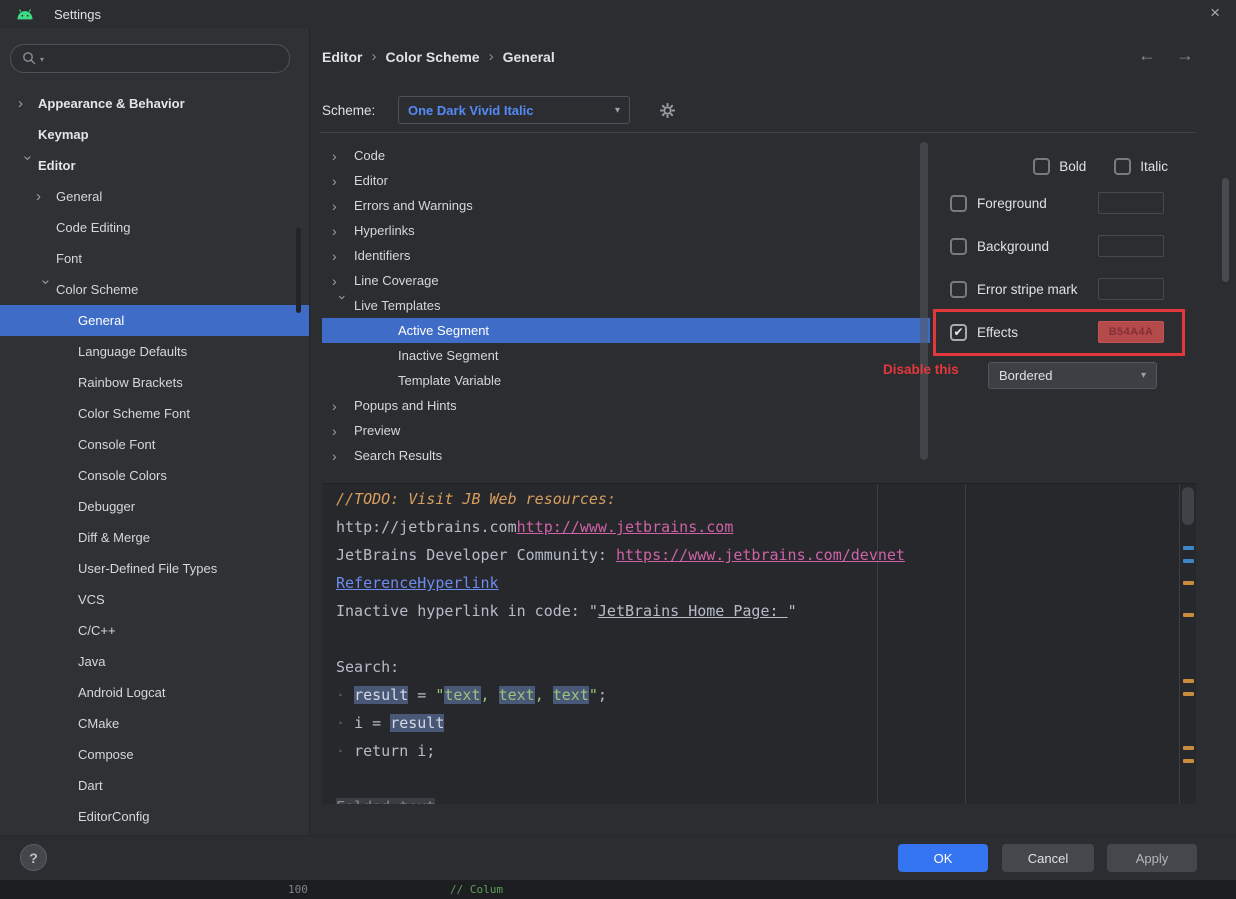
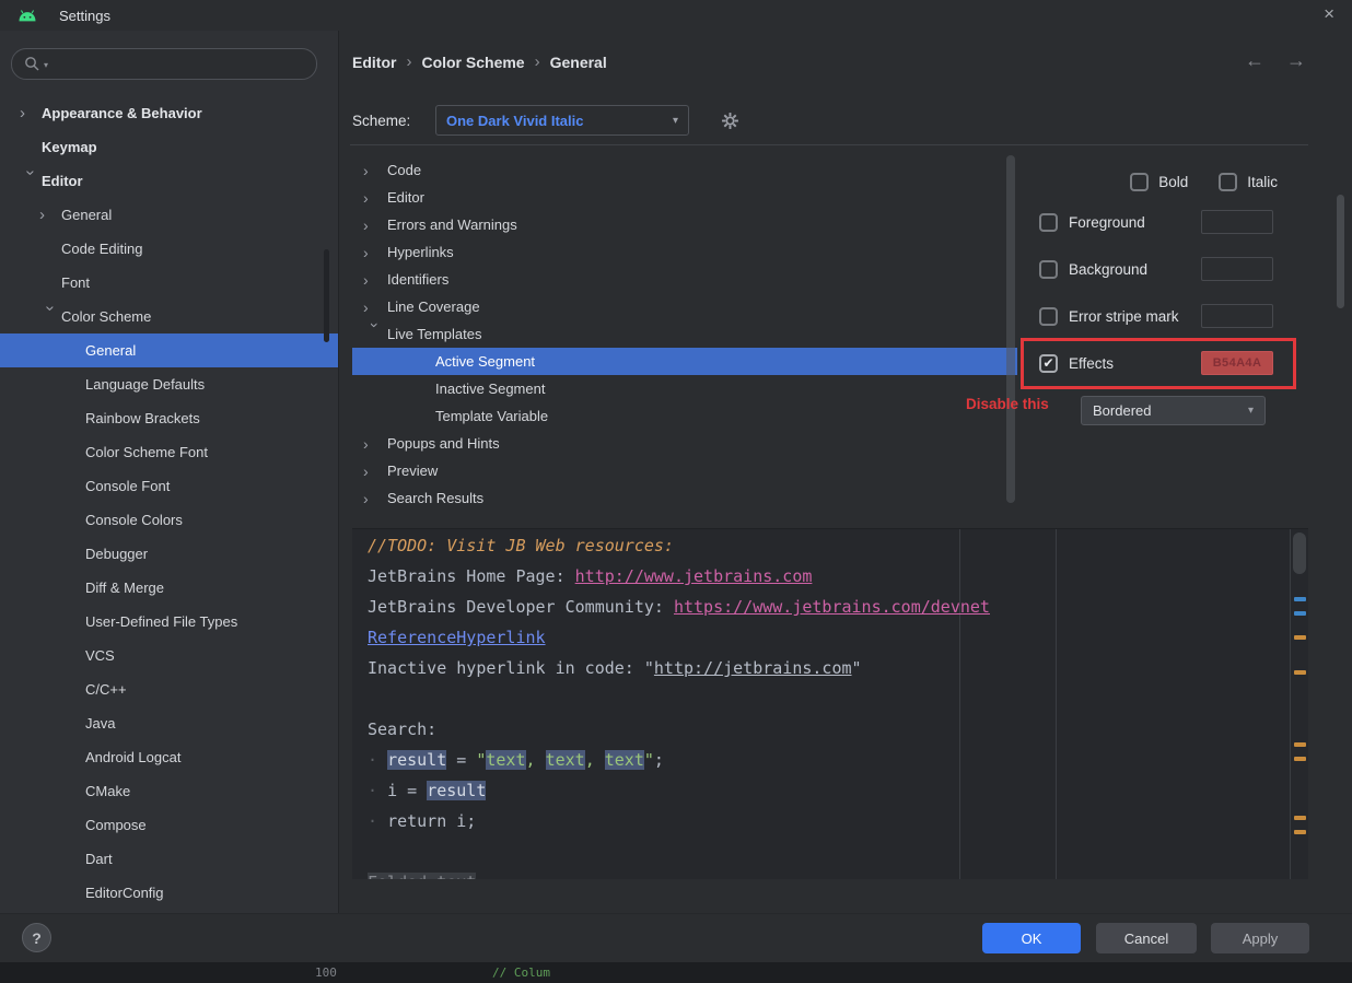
  Settings
  ×
  ▾
  ›
  Appearance & Behavior
  Keymap
  Editor
  ›
  General
  Code Editing
  Font
  Color Scheme
  General
  Language Defaults
  Rainbow Brackets
  Color Scheme Font
  Console Font
  Console Colors
  Debugger
  Diff & Merge
  User-Defined File Types
  VCS
  C/C++
  Java
  Android Logcat
  CMake
  Compose
  Dart
  EditorConfig
  Editor
  ›
  Color Scheme
  ›
  General
  ←
  →
  Scheme:
  One Dark Vivid Italic
  ▾
  ›
  Code
  ›
  Editor
  ›
  Errors and Warnings
  ›
  Hyperlinks
  ›
  Identifiers
  ›
  Line Coverage
  Live Templates
  Active Segment
  Inactive Segment
  Template Variable
  ›
  Popups and Hints
  ›
  Preview
  ›
  Search Results
  Bold
  Italic
  Foreground
  Background
  Error stripe mark
  ✔
  Effects
  B54A4A
  Disable this
  Bordered
  ▾
  //TODO: Visit JB Web resources:
- http://jetbrains.comhttp://www.jetbrains.com
+ JetBrains Home Page: http://www.jetbrains.com
  JetBrains Developer Community: https://www.jetbrains.com/devnet
  ReferenceHyperlink
- Inactive hyperlink in code: "JetBrains Home Page: "
+ Inactive hyperlink in code: "http://jetbrains.com"
  Search:
  · result = "text, text, text";
  · i = result
  · return i;
  ?
  OK
  Cancel
  Apply
  100
  // Colum
